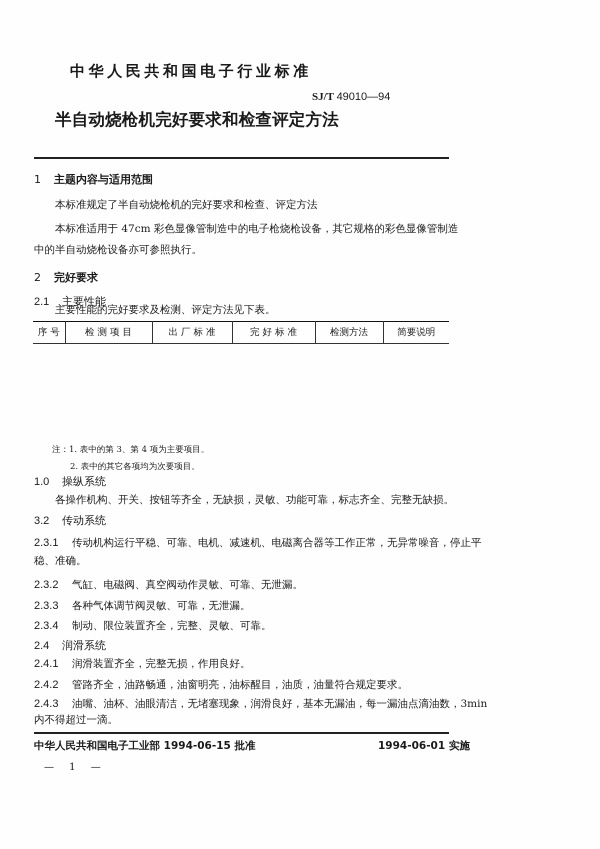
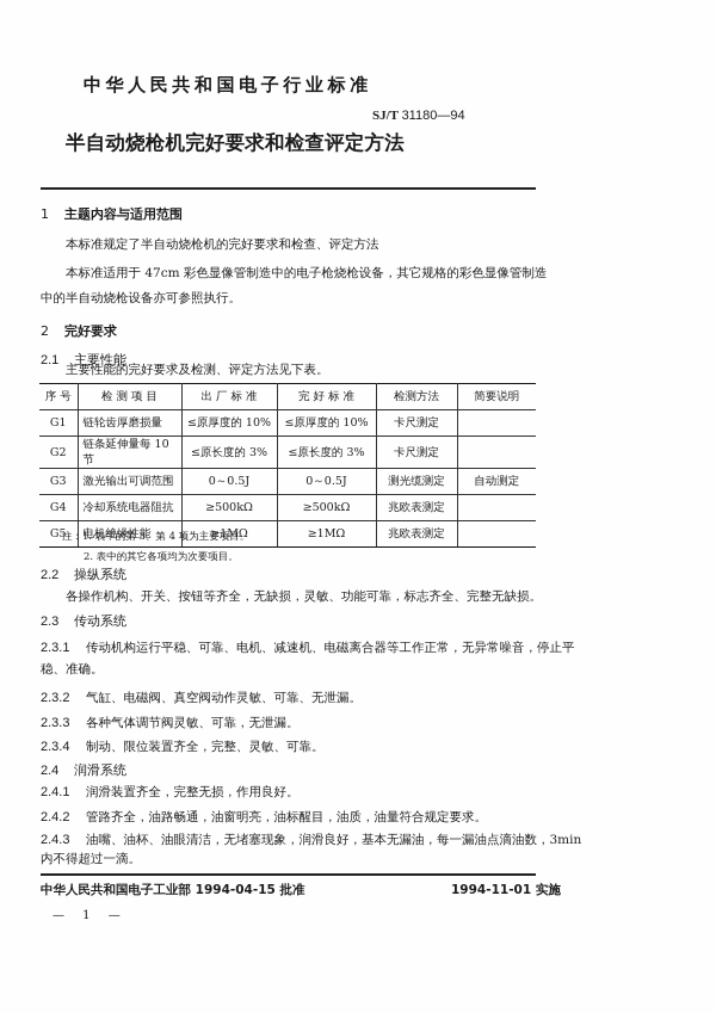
  中华人民共和国电子行业标准
- SJ/T 49010—94
+ SJ/T 31180—94
  半自动烧枪机完好要求和检查评定方法
  1 主题内容与适用范围
  本标准规定了半自动烧枪机的完好要求和检查、评定方法
  本标准适用于 47cm 彩色显像管制造中的电子枪烧枪设备，其它规格的彩色显像管制造
  中的半自动烧枪设备亦可参照执行。
  2 完好要求
  2.1 主要性能
  主要性能的完好要求及检测、评定方法见下表。
  序 号	检 测 项 目	出 厂 标 准	完 好 标 准	检测方法	简要说明
+ G1	链轮齿厚磨损量	≤原厚度的 10%	≤原厚度的 10%	卡尺测定
+ G2	链条延伸量每 10 节	≤原长度的 3%	≤原长度的 3%	卡尺测定
+ G3	激光输出可调范围	0～0.5J	0～0.5J	测光缆测定	自动测定
+ G4	冷却系统电器阻抗	≥500kΩ	≥500kΩ	兆欧表测定
+ G5	电机绝缘性能	≥1MΩ	≥1MΩ	兆欧表测定
  注：1. 表中的第 3、第 4 项为主要项目。
  2. 表中的其它各项均为次要项目。
- 1.0 操纵系统
+ 2.2 操纵系统
  各操作机构、开关、按钮等齐全，无缺损，灵敏、功能可靠，标志齐全、完整无缺损。
- 3.2 传动系统
+ 2.3 传动系统
  2.3.1 传动机构运行平稳、可靠、电机、减速机、电磁离合器等工作正常，无异常噪音，停止平
  稳、准确。
  2.3.2 气缸、电磁阀、真空阀动作灵敏、可靠、无泄漏。
  2.3.3 各种气体调节阀灵敏、可靠，无泄漏。
  2.3.4 制动、限位装置齐全，完整、灵敏、可靠。
  2.4 润滑系统
  2.4.1 润滑装置齐全，完整无损，作用良好。
  2.4.2 管路齐全，油路畅通，油窗明亮，油标醒目，油质，油量符合规定要求。
  2.4.3 油嘴、油杯、油眼清洁，无堵塞现象，润滑良好，基本无漏油，每一漏油点滴油数，3min
  内不得超过一滴。
- 中华人民共和国电子工业部 1994-06-15 批准
+ 中华人民共和国电子工业部 1994-04-15 批准
- 1994-06-01 实施
+ 1994-11-01 实施
  — 1 —
